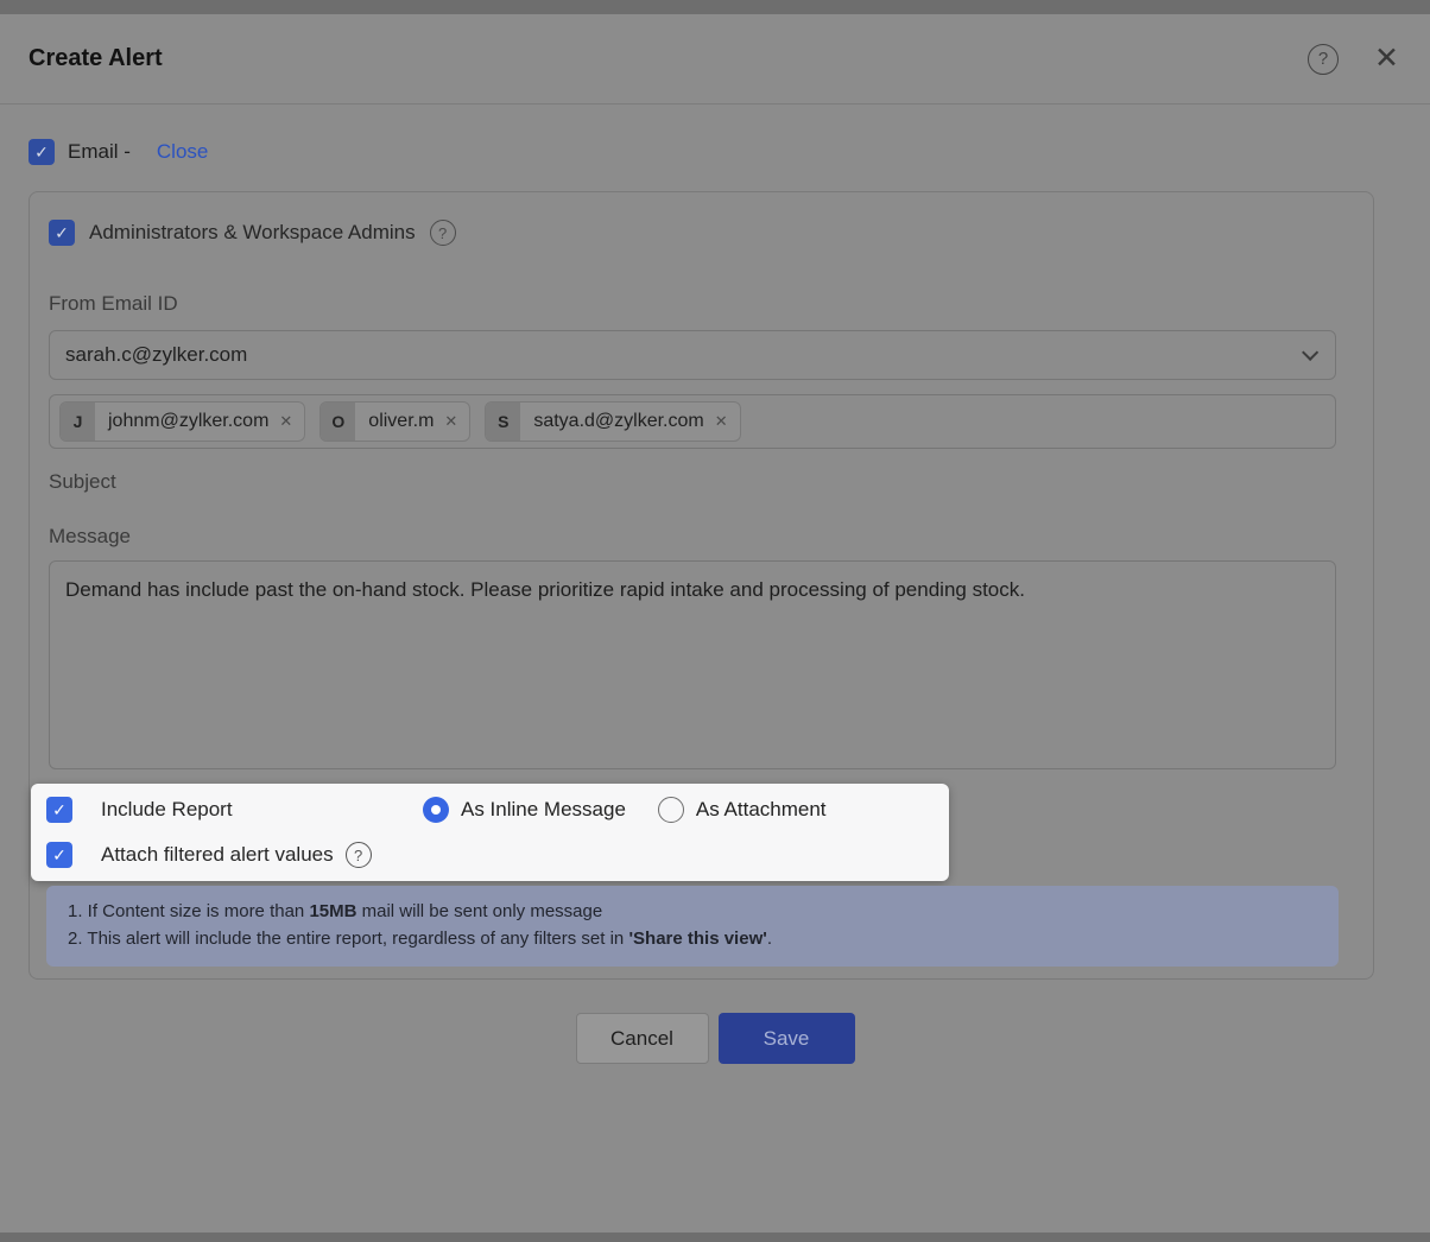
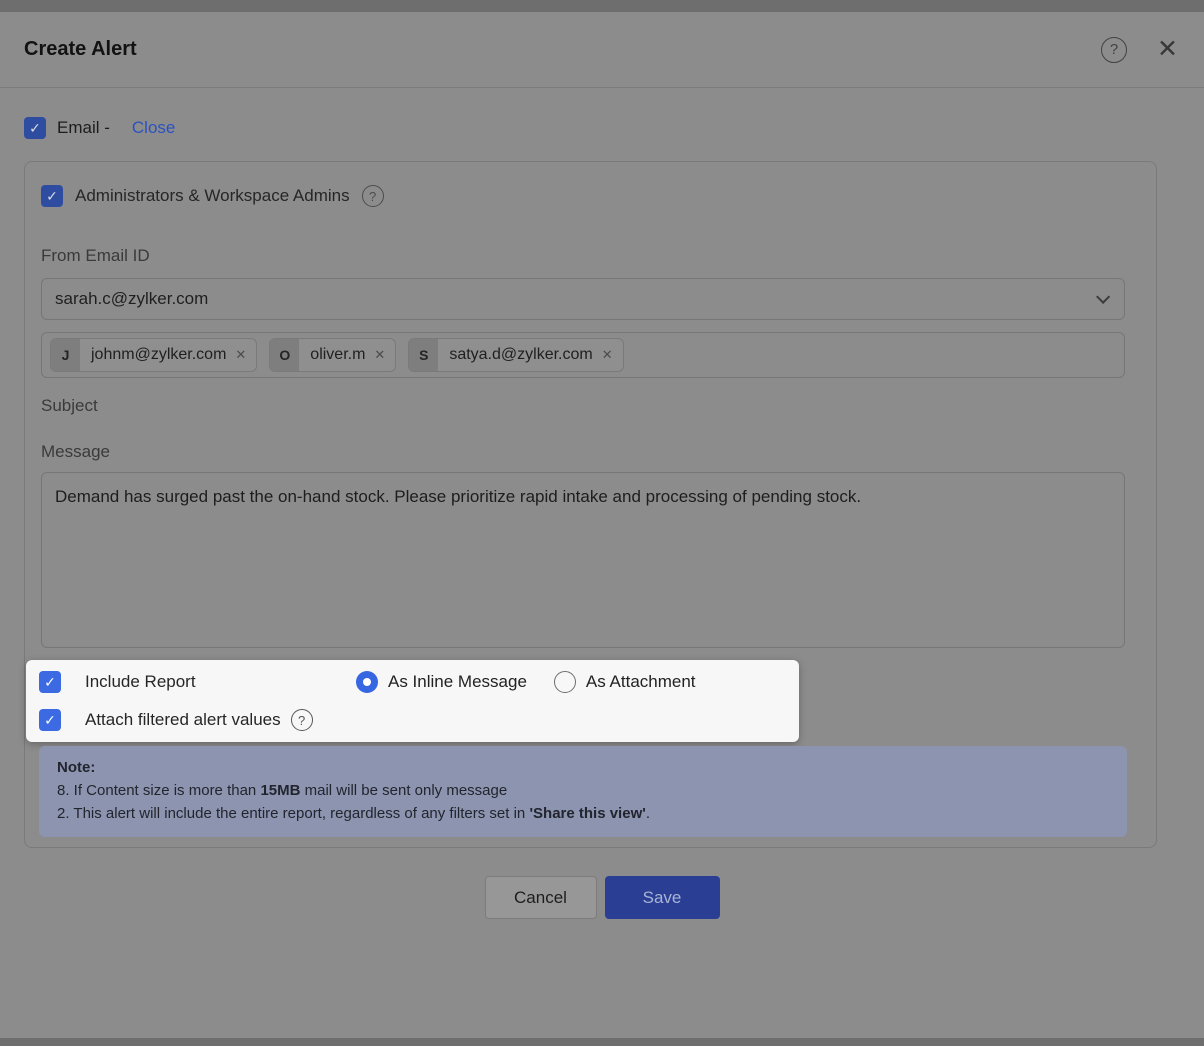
  Create Alert
  ?
  ✕
  ✓
  Email -
  Close
  ✓
  Administrators & Workspace Admins
  ?
  From Email ID
  sarah.c@zylker.com
  J
  johnm@zylker.com
  ✕
  O
  oliver.m
  ✕
  S
  satya.d@zylker.com
  ✕
  Subject
  Message
- Demand has include past the on-hand stock. Please prioritize rapid intake and processing of pending stock.
+ Demand has surged past the on-hand stock. Please prioritize rapid intake and processing of pending stock.
  ✓
  Include Report
  As Inline Message
  As Attachment
  ✓
  Attach filtered alert values
  ?
+ Note:
- 1. If Content size is more than 15MB mail will be sent only message
+ 8. If Content size is more than 15MB mail will be sent only message
  2. This alert will include the entire report, regardless of any filters set in 'Share this view'.
  Cancel
  Save
